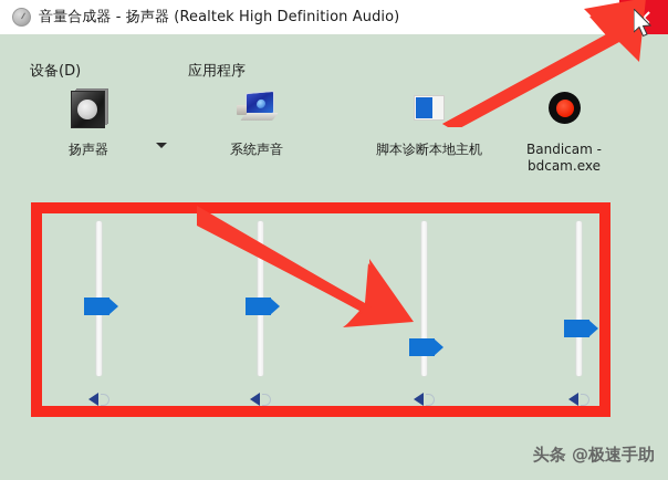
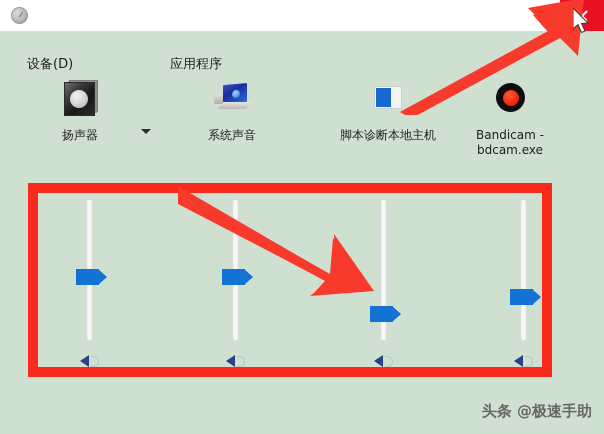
- 音量合成器 - 扬声器 (Realtek High Definition Audio)
  设备(D)
  应用程序
  扬声器
  系统声音
  脚本诊断本地主机
  Bandicam -
  bdcam.exe
  头条 @极速手助
